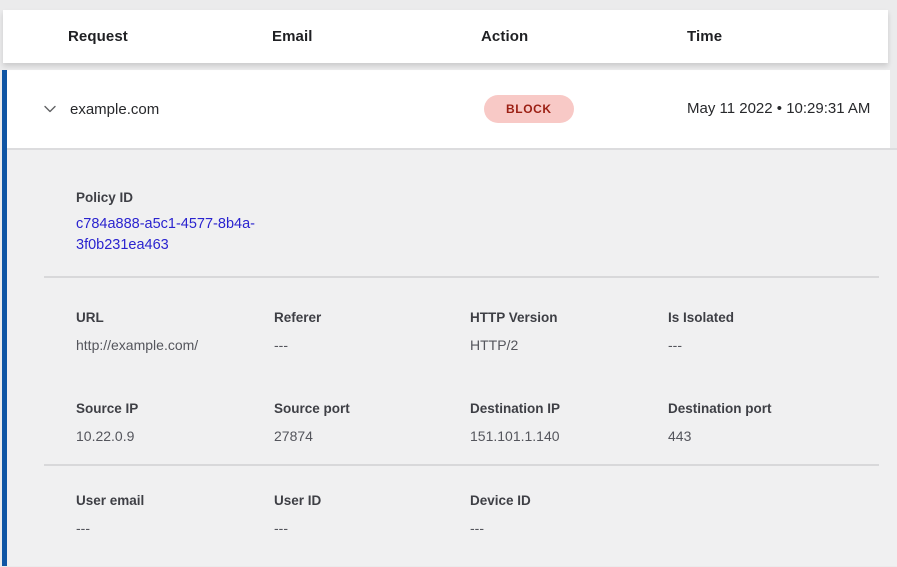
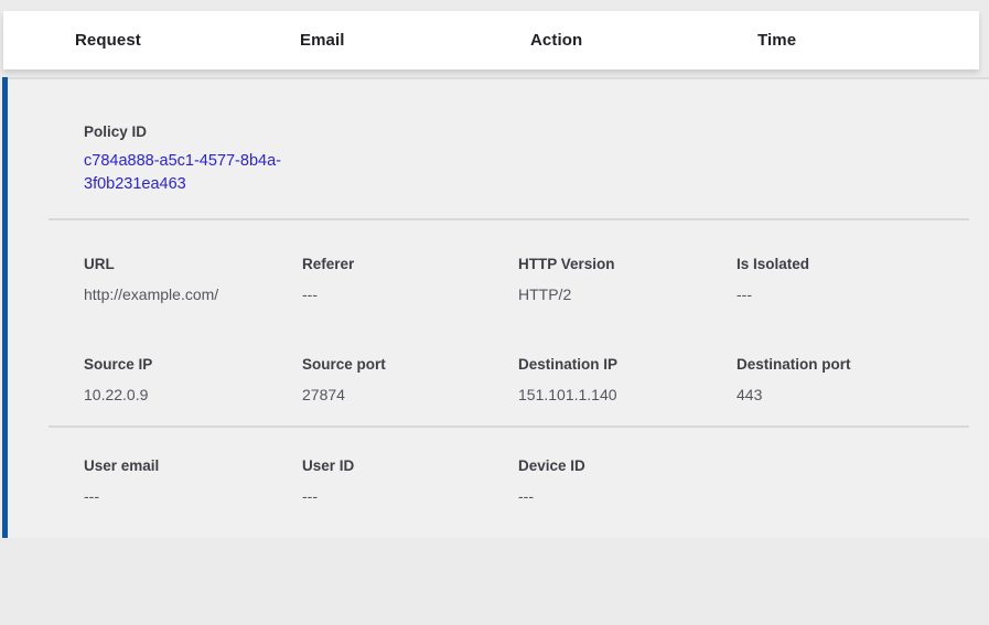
  Request
  Email
  Action
  Time
- example.com
- BLOCK
- May 11 2022 • 10:29:31 AM
  Policy ID
  c784a888-a5c1-4577-8b4a-3f0b231ea463
  URL
  http://example.com/
  Referer
  ---
  HTTP Version
  HTTP/2
  Is Isolated
  ---
  Source IP
  10.22.0.9
  Source port
  27874
  Destination IP
  151.101.1.140
  Destination port
  443
  User email
  ---
  User ID
  ---
  Device ID
  ---
